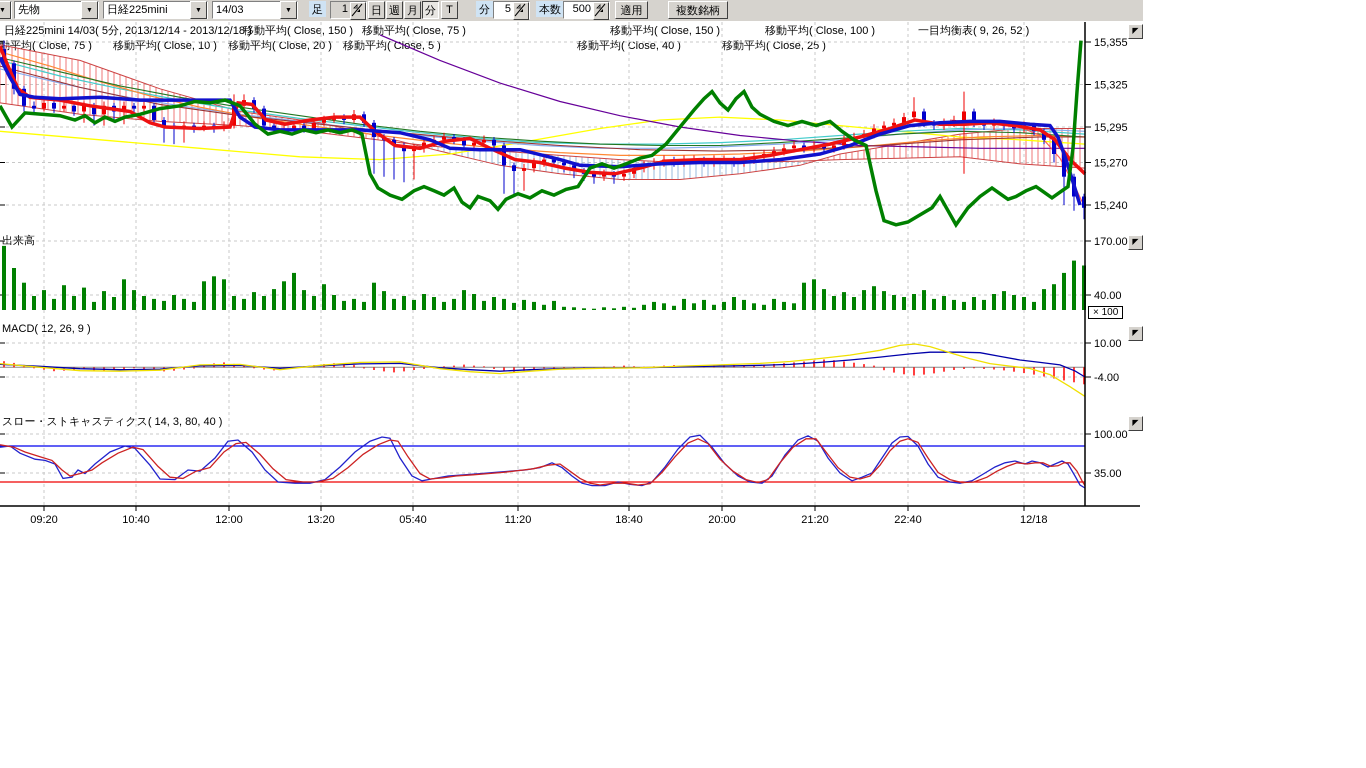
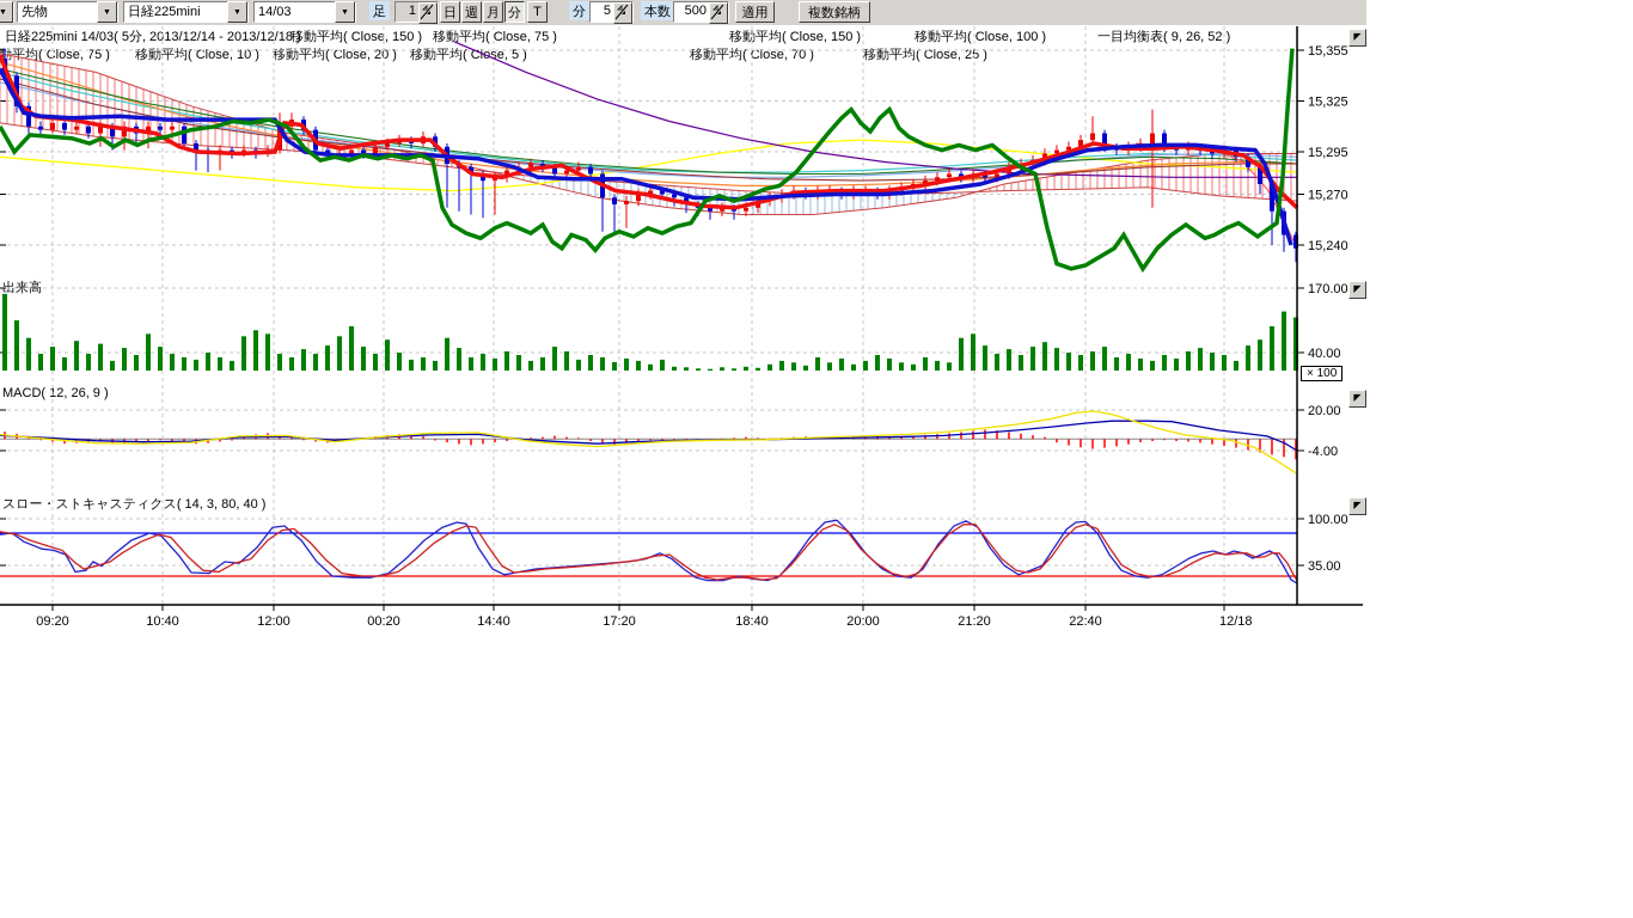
  先物
  日経225mini
  14/03
  足
  1
  日
  週
  月
  分
  T
  分
  5
  本数
  500
  適用
  複数銘柄
  日経225mini 14/03( 5分, 2013/12/14 - 2013/12/18 )
  移動平均( Close, 150 )
  移動平均( Close, 75 )
  移動平均( Close, 150 )
  移動平均( Close, 100 )
  一目均衡表( 9, 26, 52 )
  平均( Close, 75 )
  移動平均( Close, 10 )
  移動平均( Close, 20 )
  移動平均( Cle, 5 )
- 移動平均( Close, 40 )
+ 移動平均( Close, 70 )
  移動平均( Close, 25 )
  MACD(2, 26, 9 )
  スロー・ストキャスティクス( 14, 3, 80, 40 )
  × 100
  ◤
  ◤
  ◤
  ◤
  09:20
  10:40
  12:00
- 13:20
+ 00:20
- 05:40
+ 14:40
- 11:20
+ 17:20
  18:40
  20:00
  21:20
  22:40
  12/18
  15,355
  15,325
  15,295
  15,270
  15,240
  170.00
  40.00
- 10.00
+ 20.00
  -4.00
  100.00
  35.00
